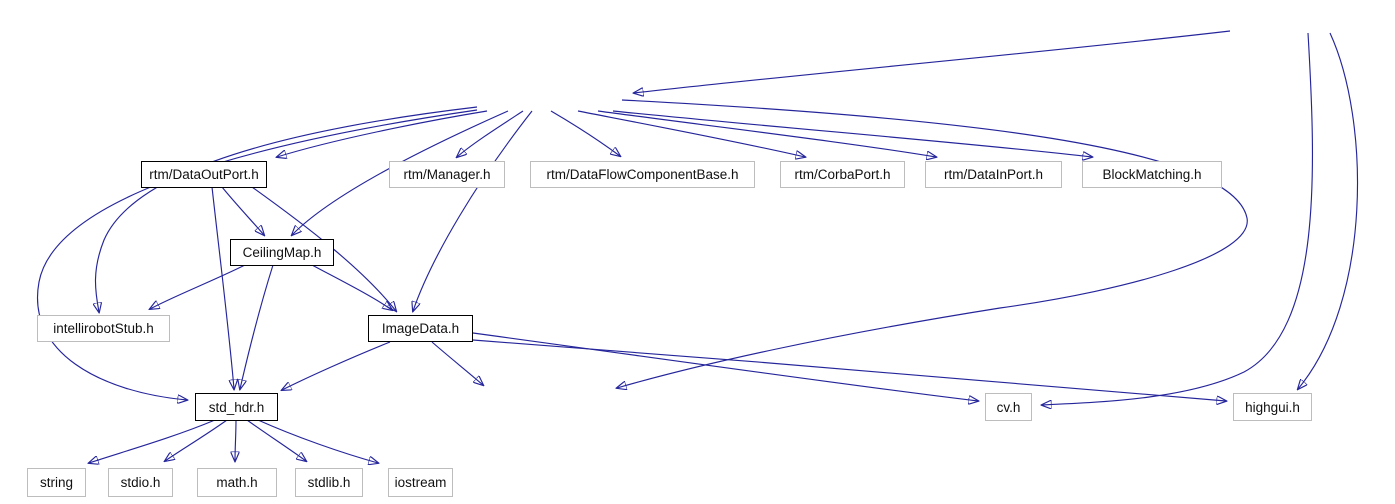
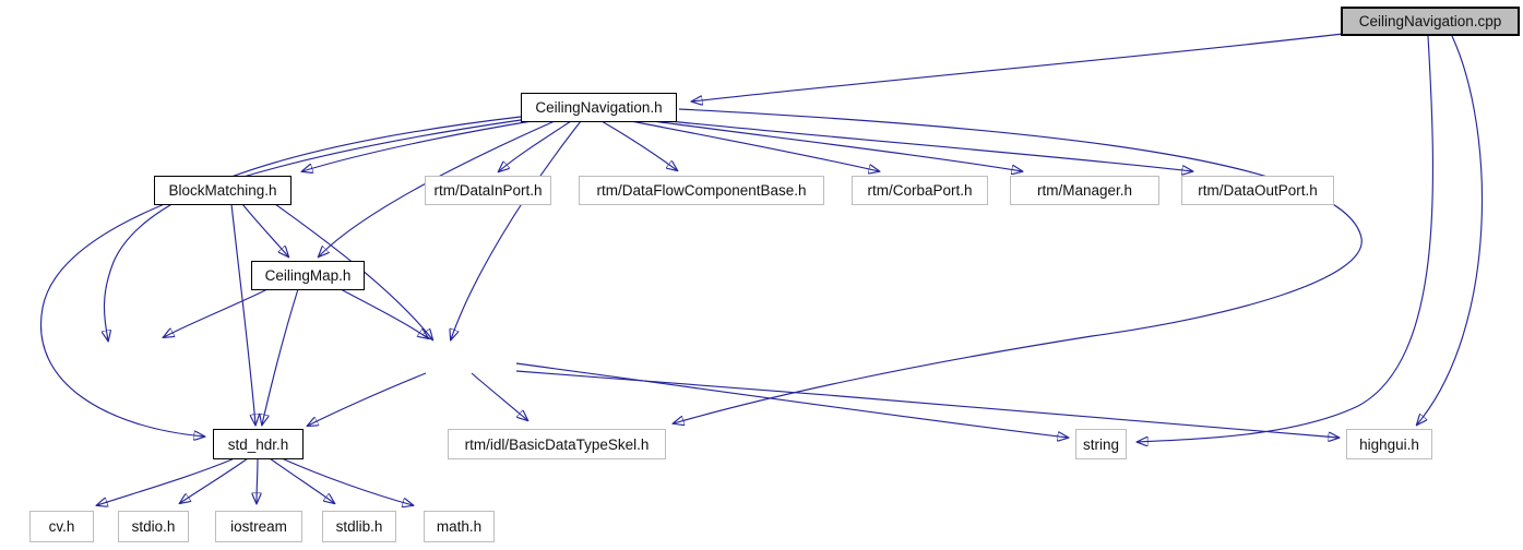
+ CeilingNavigation.cpp
+ CeilingNavigation.h
- rtm/DataOutPort.h
+ BlockMatching.h
- rtm/Manager.h
+ rtm/DataInPort.h
  rtm/DataFlowComponentBase.h
  rtm/CorbaPort.h
- rtm/DataInPort.h
+ rtm/Manager.h
- BlockMatching.h
+ rtm/DataOutPort.h
  CeilingMap.h
- intellirobotStub.h
- ImageData.h
  std_hdr.h
+ rtm/idl/BasicDataTypeSkel.h
- cv.h
+ string
  highgui.h
- string
+ cv.h
  stdio.h
- math.h
+ iostream
  stdlib.h
- iostream
+ math.h
